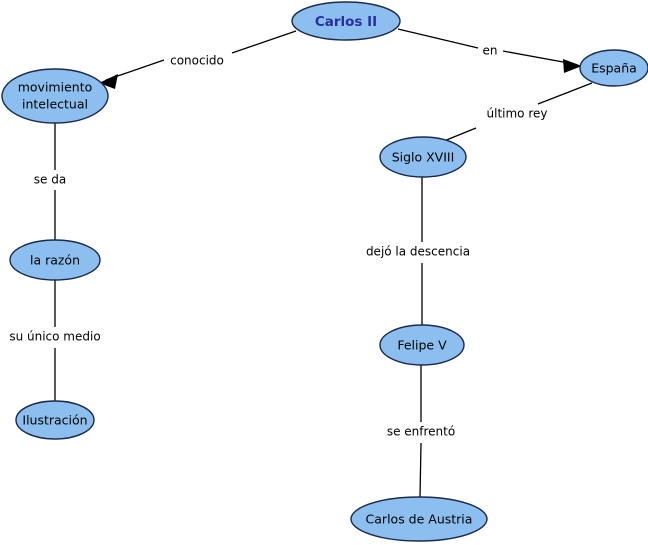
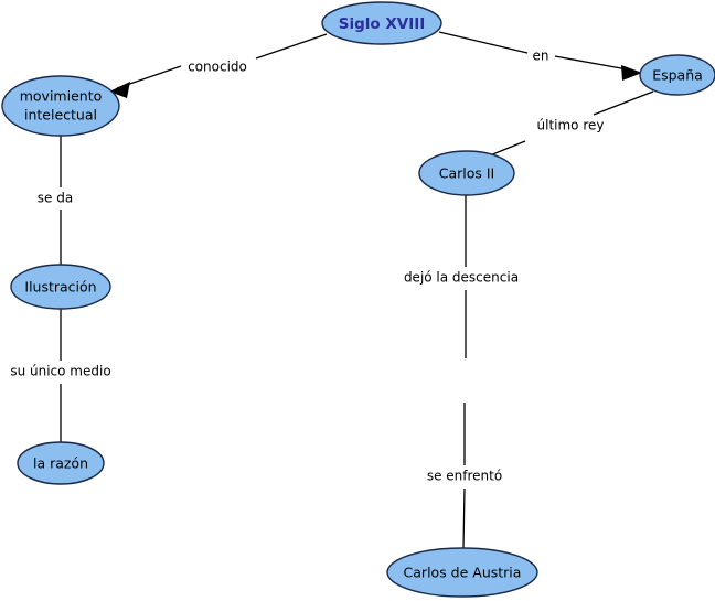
  conocido
  en
  último rey
  se da
  su único medio
  dejó la descencia
  se enfrentó
- Carlos II
+ Siglo XVIII
  movimiento
  intelectual
  España
- Siglo XVIII
+ Carlos II
- la razón
+ Ilustración
- Felipe V
- Ilustración
+ la razón
  Carlos de Austria
